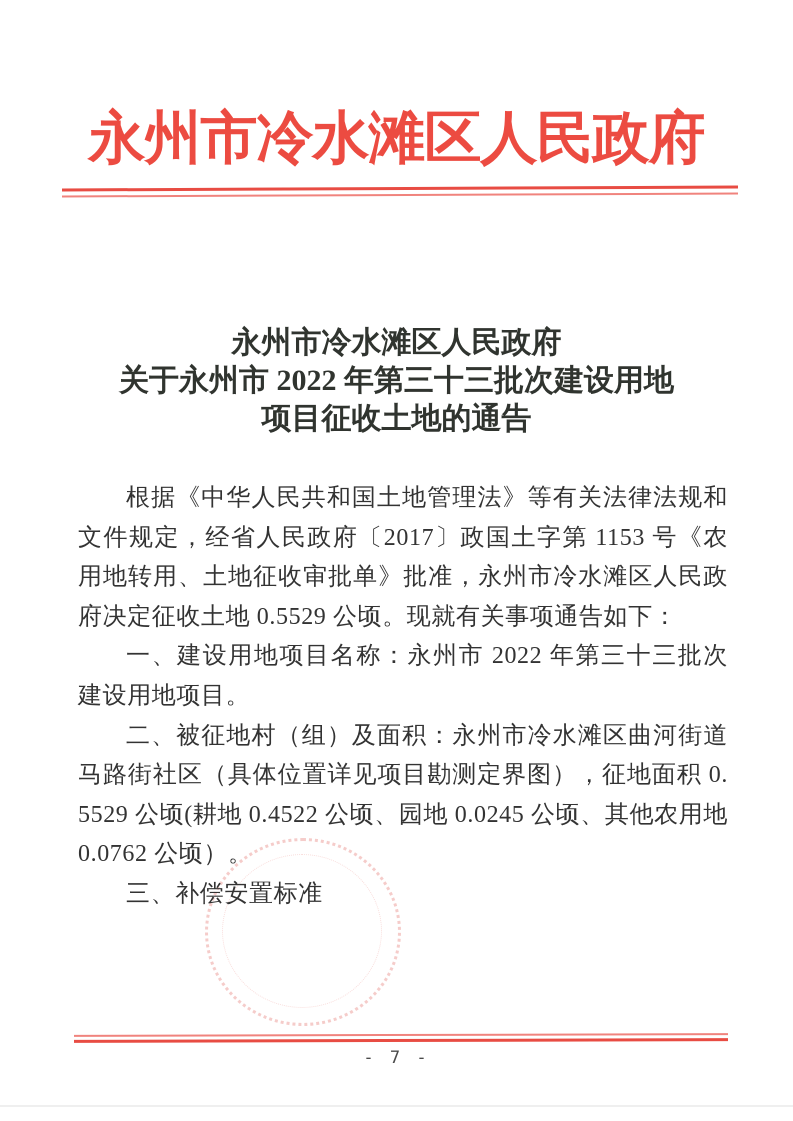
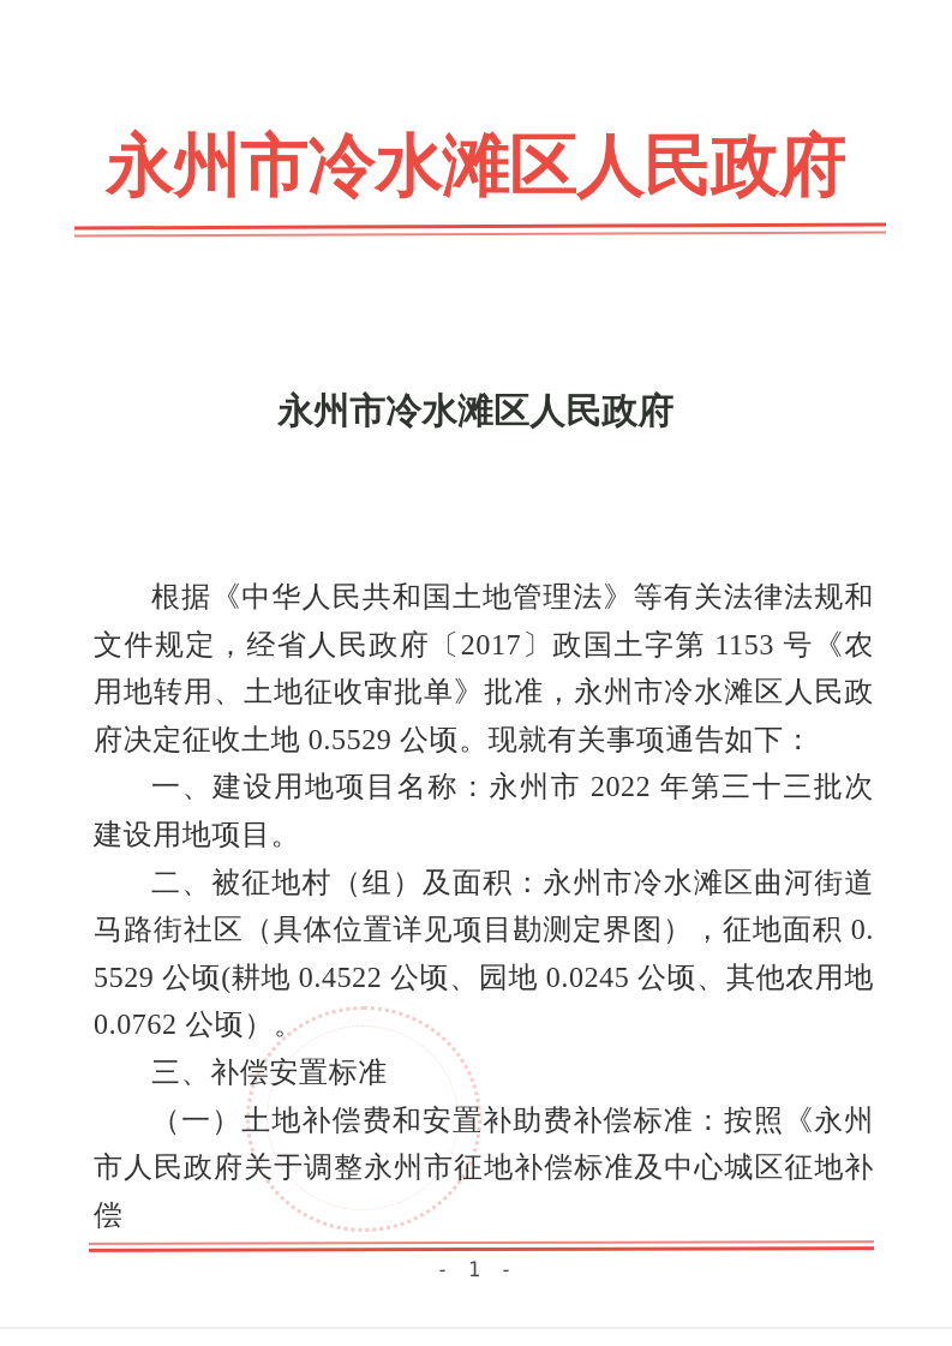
  永州市冷水滩区人民政府
  永州市冷水滩区人民政府
- 关于永州市 2022 年第三十三批次建设用地
- 项目征收土地的通告
  根据《中华人民共和国土地管理法》等有关法律法规和文件规定，经省人民政府〔2017〕政国土字第 1153 号《农用地转用、土地征收审批单》批准，永州市冷水滩区人民政府决定征收土地 0.5529 公顷。现就有关事项通告如下：
  一、建设用地项目名称：永州市 2022 年第三十三批次建设用地项目。
  二、被征地村（组）及面积：永州市冷水滩区曲河街道马路街社区（具体位置详见项目勘测定界图），征地面积 0.5529 公顷(耕地 0.4522 公顷、园地 0.0245 公顷、其他农用地 0.0762 公顷）。
  三、补偿安置标准
+ （一）土地补偿费和安置补助费补偿标准：按照《永州市人民政府关于调整永州市征地补偿标准及中心城区征地补偿
- - 7 -
+ - 1 -
